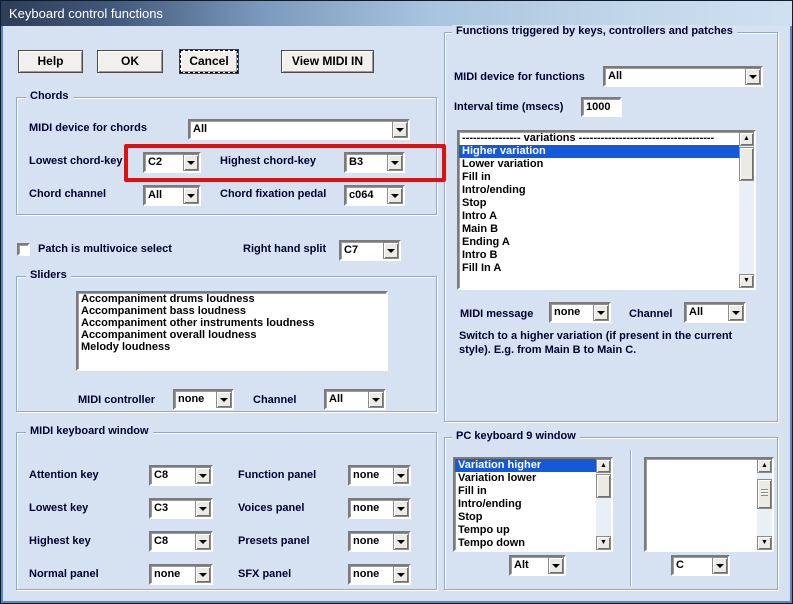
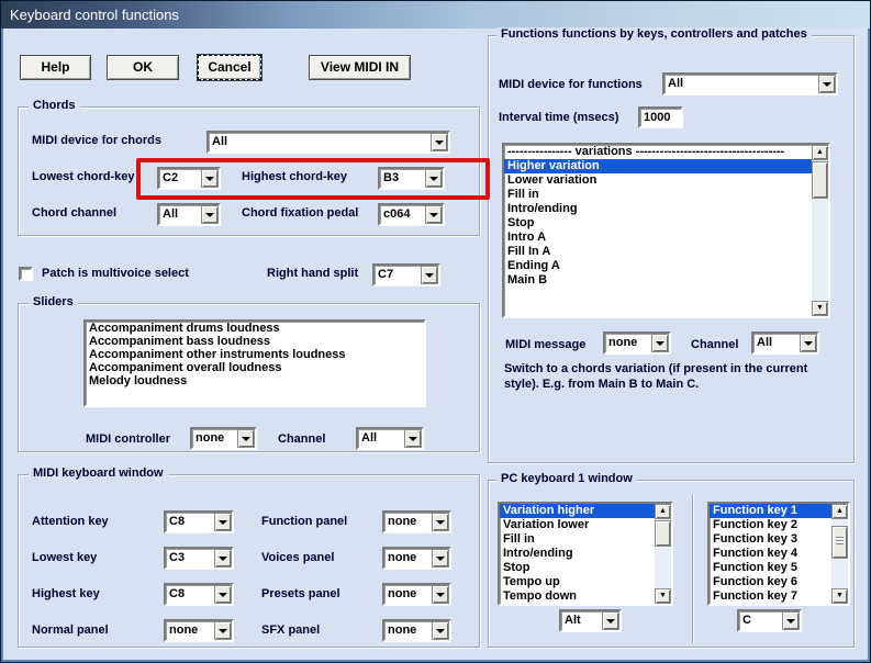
  Keyboard control functions
  Help
  OK
  Cancel
  View MIDI IN
  Chords
  MIDI device for chords
  All
  Lowest chord-key
  C2
  Highest chord-key
  B3
  Chord channel
  All
  Chord fixation pedal
  c064
  Patch is multivoice select
  Right hand split
  C7
  Sliders
  Accompaniment drums loudness
  Accompaniment bass loudness
  Accompaniment other instruments loudness
  Accompaniment overall loudness
  Melody loudness
  MIDI controller
  none
  Channel
  All
  MIDI keyboard window
  Attention key
  C8
  Function panel
  none
  Lowest key
  C3
  Voices panel
  none
  Highest key
  C8
  Presets panel
  none
  Normal panel
  none
  SFX panel
  none
- Functions triggered by keys, controllers and patches
+ Functions functions by keys, controllers and patches
  MIDI device for functions
  All
  Interval time (msecs)
  1000
  ---------------- variations -------------------------------------
  Higher variation
  Lower variation
  Fill in
  Intro/ending
  Stop
  Intro A
- Main B
+ Fill In A
  Ending A
- Intro B
- Fill In A
+ Main B
  MIDI message
  none
  Channel
  All
- Switch to a higher variation (if present in the current style). E.g. from Main B to Main C.
+ Switch to a chords variation (if present in the current style). E.g. from Main B to Main C.
- PC keyboard 9 window
+ PC keyboard 1 window
  Variation higher
  Variation lower
  Fill in
  Intro/ending
  Stop
  Tempo up
  Tempo down
  Alt
+ Function key 1
+ Function key 2
+ Function key 3
+ Function key 4
+ Function key 5
+ Function key 6
+ Function key 7
  C
